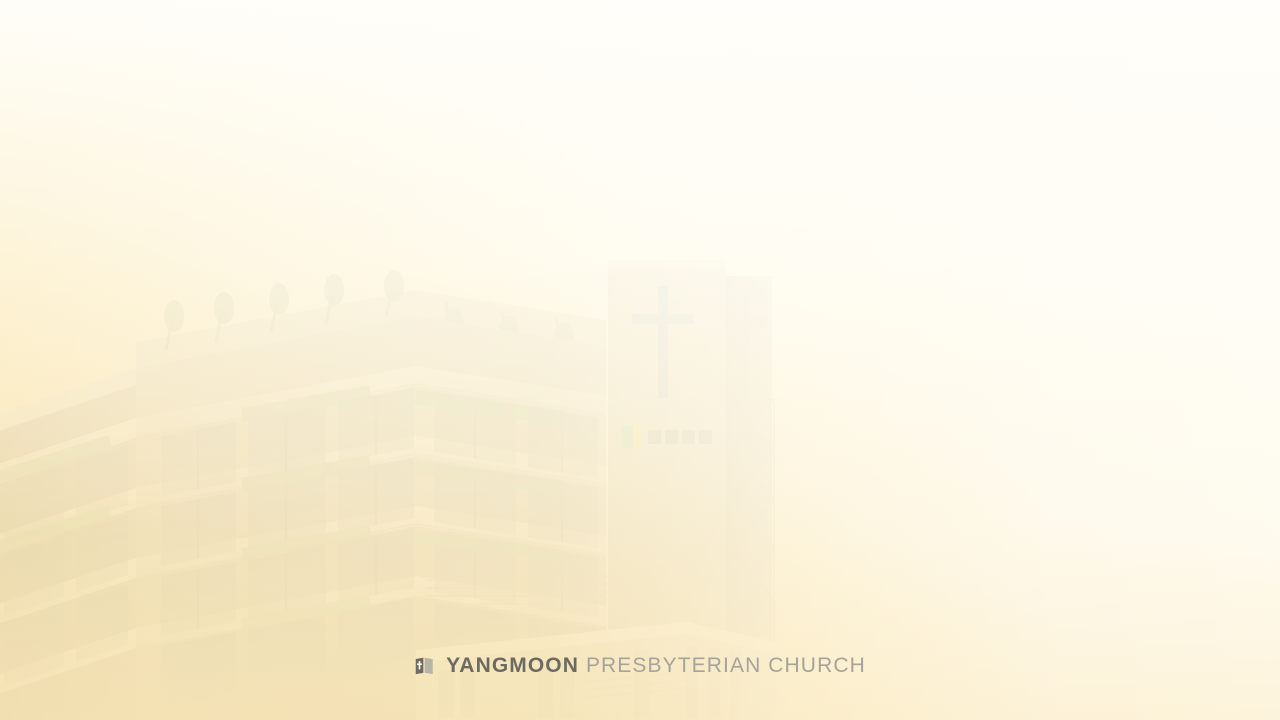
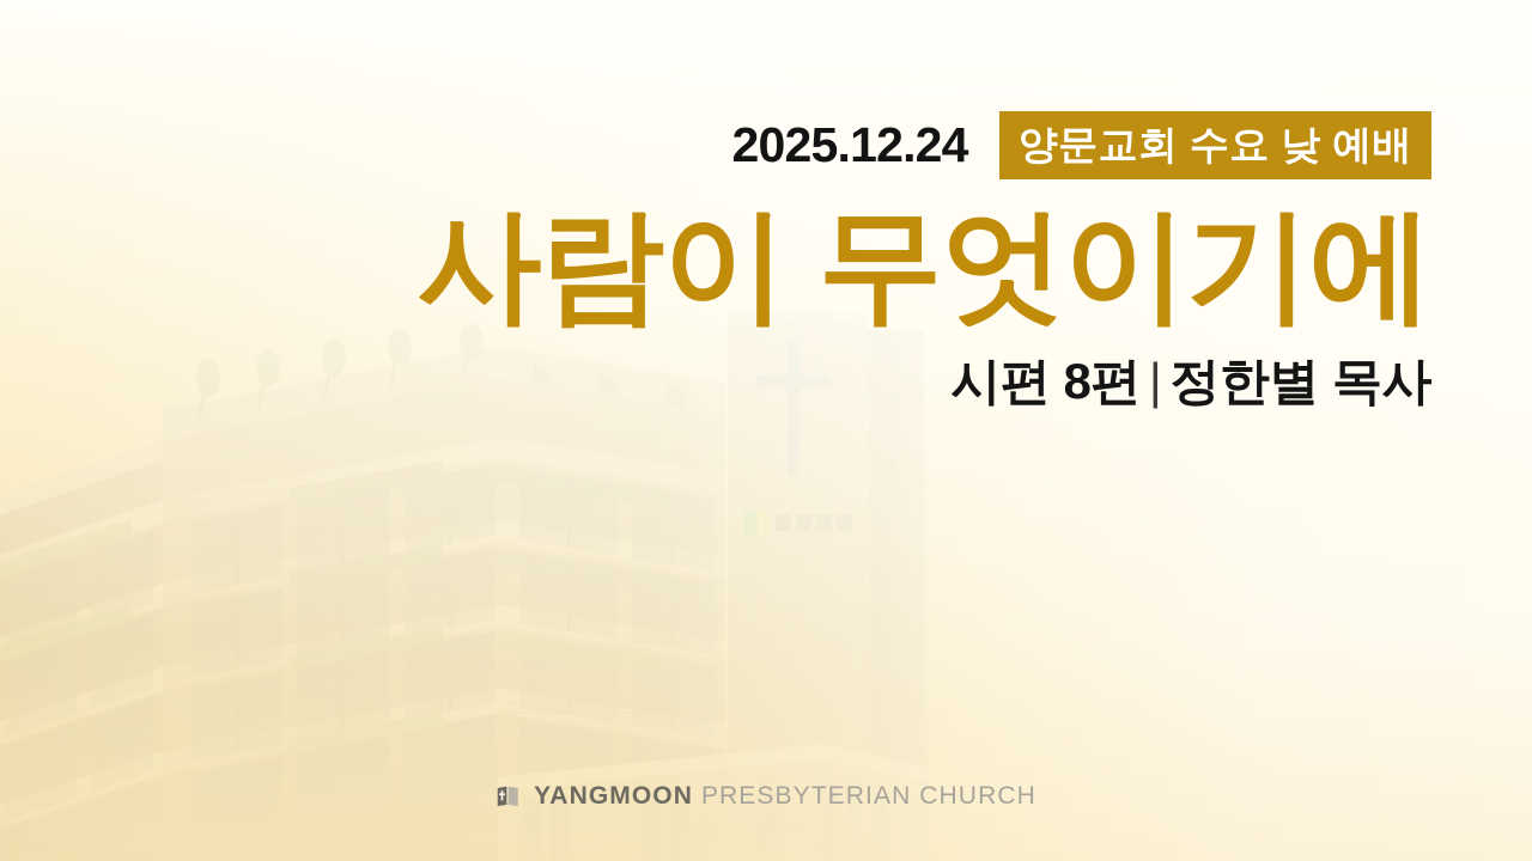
+ 2025.12.24
+ 양문교회 수요 낮 예배
+ 사람이 무엇이기에
+ 시편 8편 | 정한별 목사
  YANGMOON PRESBYTERIAN CHURCH
